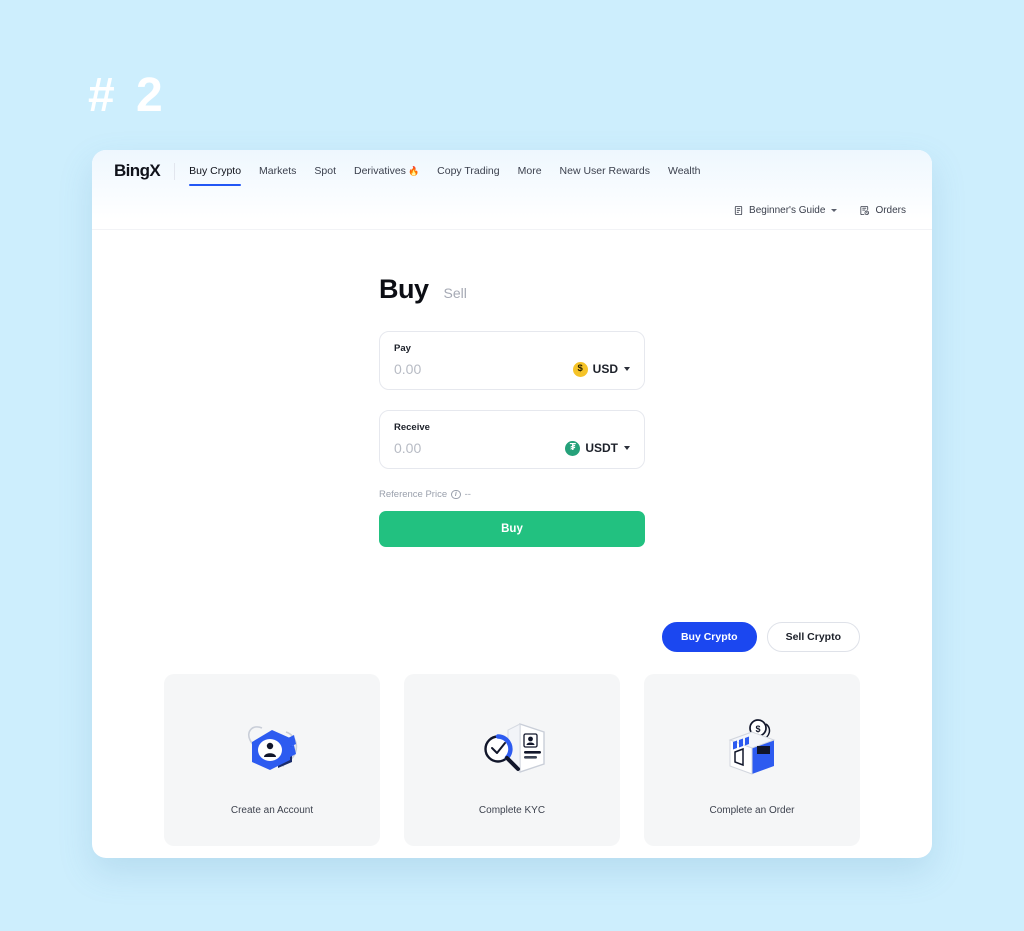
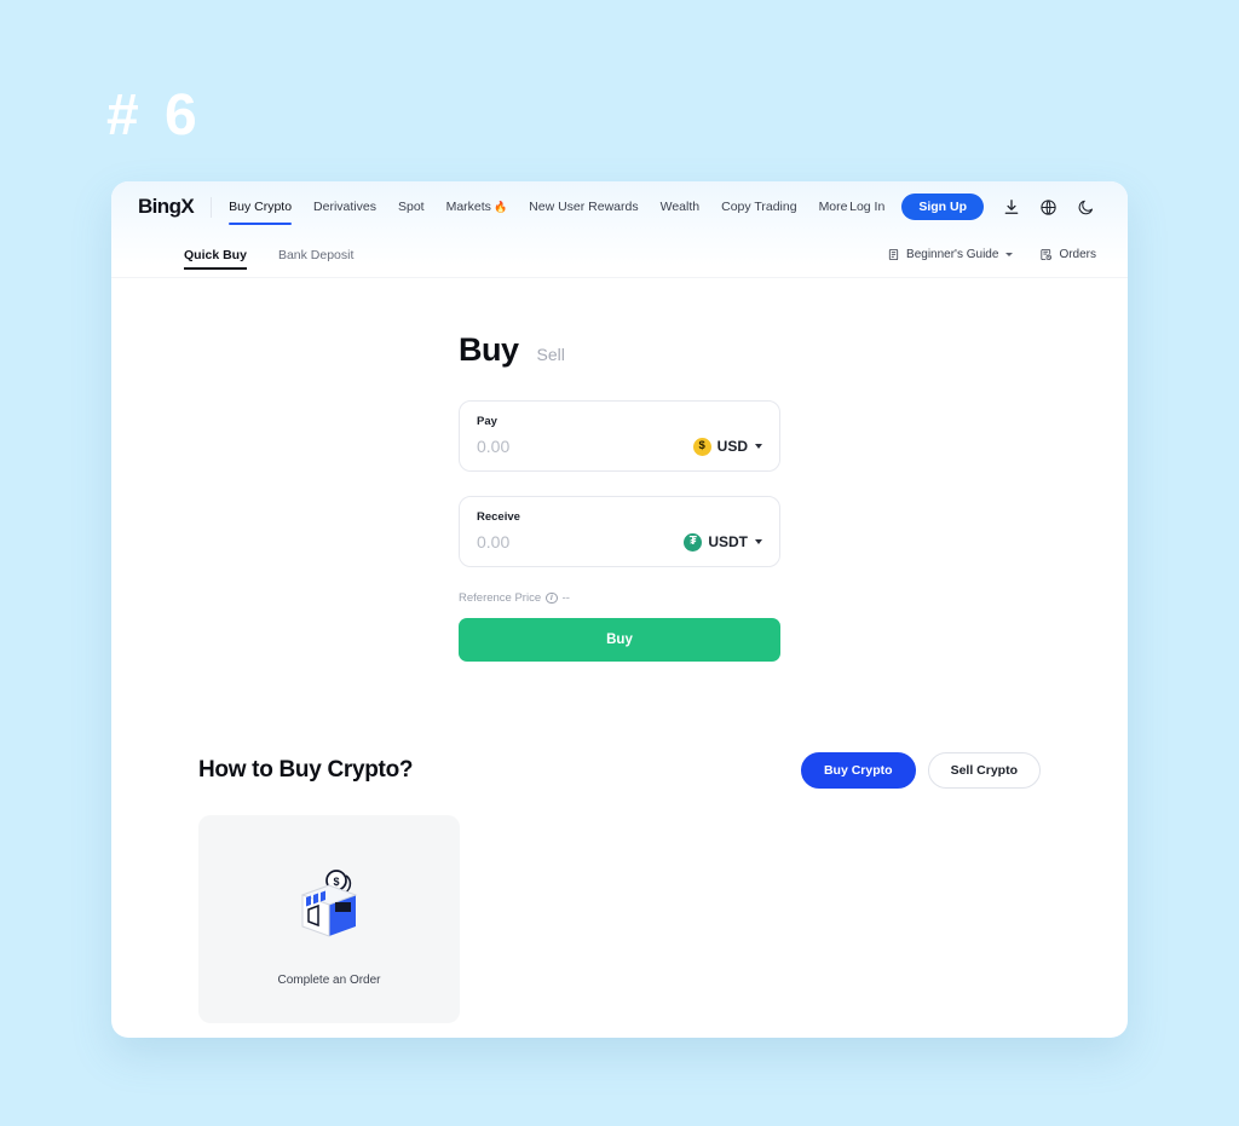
- # 2
+ # 6
  BingX
  Buy Crypto
- Markets
+ Derivatives
  Spot
- Derivatives
+ Markets
  🔥
- Copy Trading
+ New User Rewards
- More
+ Wealth
- New User Rewards
+ Copy Trading
- Wealth
+ More
+ Log In
+ Sign Up
+ Quick Buy
+ Bank Deposit
  Beginner's Guide
  Orders
  Buy
  Sell
  Pay
  0.00
  $
  USD
  Receive
  0.00
  ₮
  USDT
  Reference Price
  --
  Buy
+ How to Buy Crypto?
  Buy Crypto
  Sell Crypto
- Create an Account
- Complete KYC
  $
  Complete an Order
